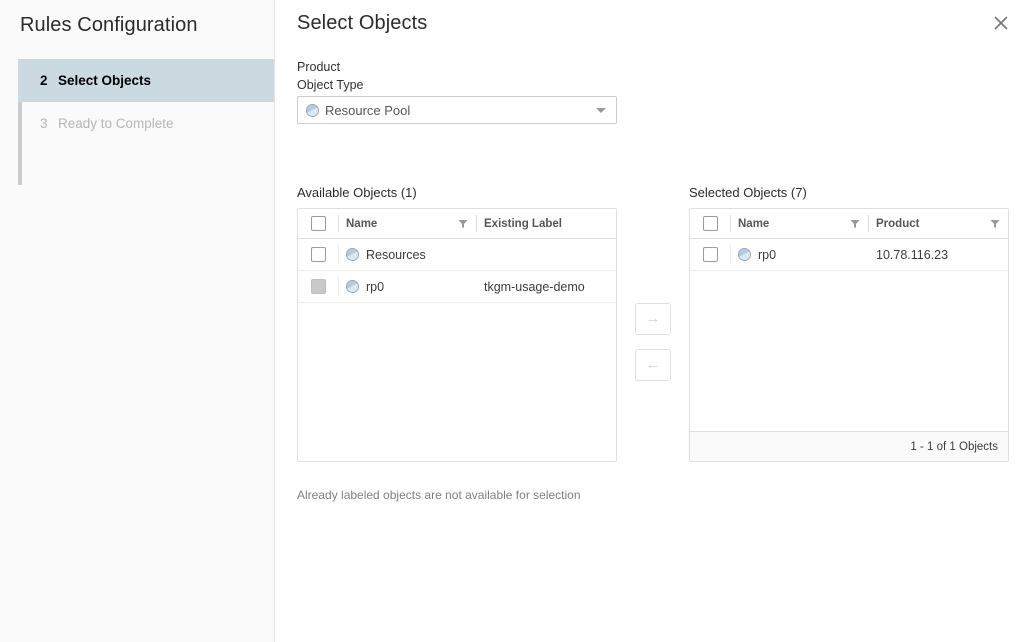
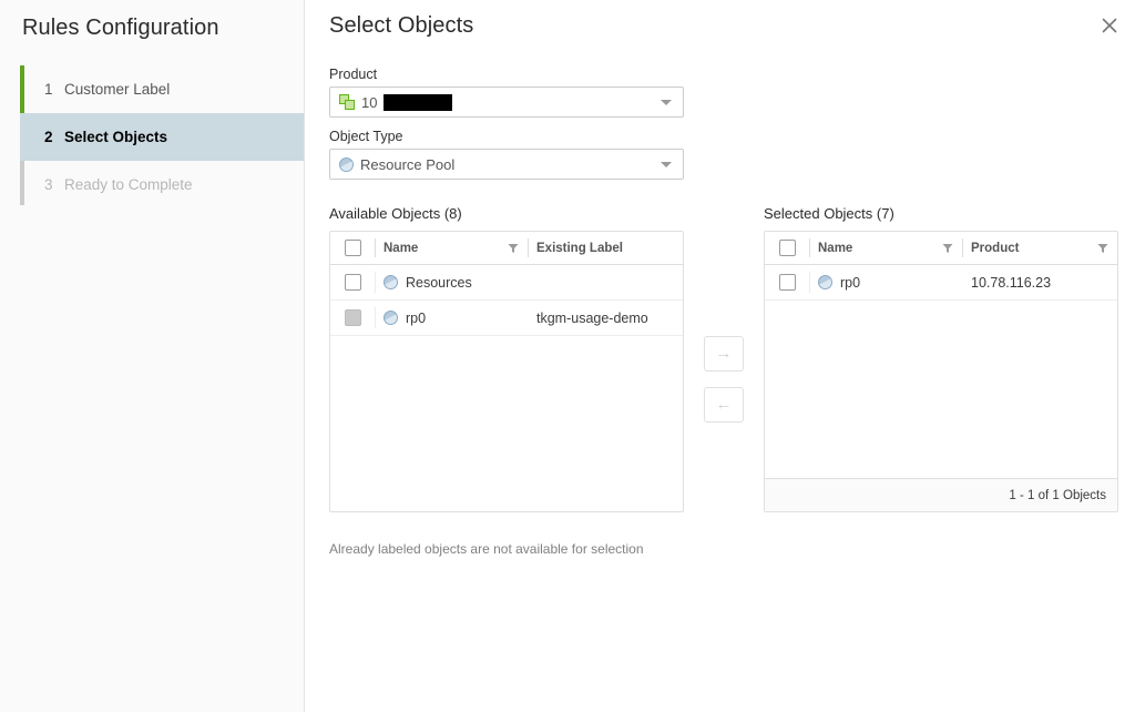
  Rules Configuration
+ 1
+ Customer Label
  2
  Select Objects
  3
  Ready to Complete
  Select Objects
  Product
+ 10
  Object Type
  Resource Pool
- Available Objects (1)
+ Available Objects (8)
  Name
  Existing Label
  Resources
  rp0
  tkgm-usage-demo
  →
  ←
  Selected Objects (7)
  Name
  Product
  rp0
  10.78.116.23
  1 - 1 of 1 Objects
  Already labeled objects are not available for selection
